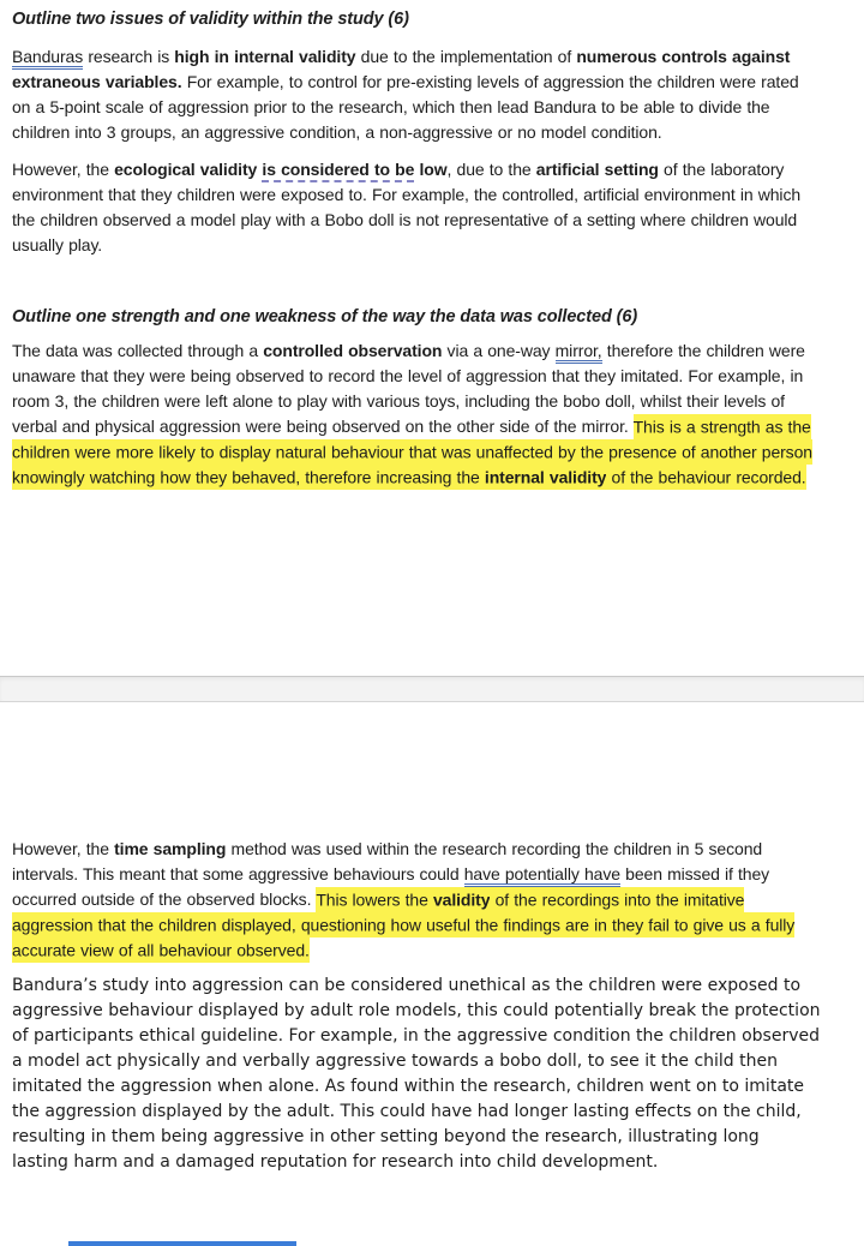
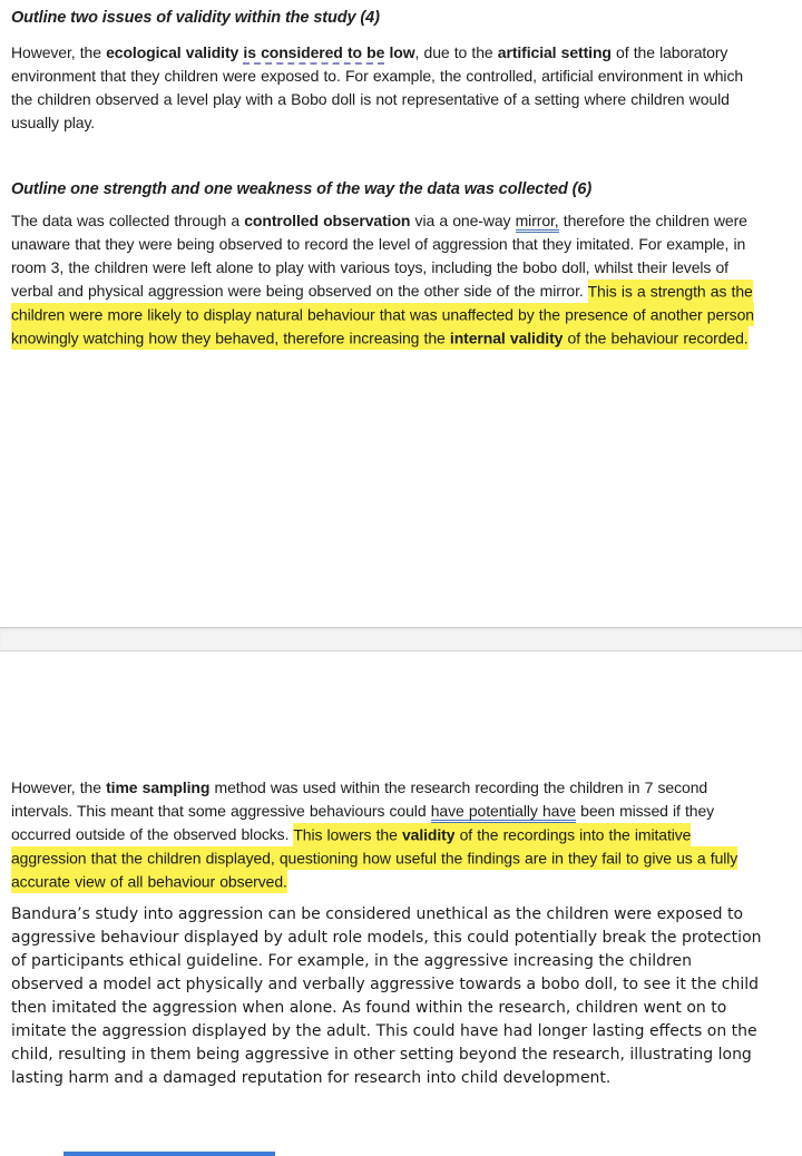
- Outline two issues of validity within the study (6)
+ Outline two issues of validity within the study (4)
- Banduras research is high in internal validity due to the implementation of numerous controls against extraneous variables. For example, to control for pre-existing levels of aggression the children were rated on a 5-point scale of aggression prior to the research, which then lead Bandura to be able to divide the children into 3 groups, an aggressive condition, a non-aggressive or no model condition.
- However, the ecological validity is considered to be low, due to the artificial setting of the laboratory environment that they children were exposed to. For example, the controlled, artificial environment in which the children observed a model play with a Bobo doll is not representative of a setting where children would usually play.
+ However, the ecological validity is considered to be low, due to the artificial setting of the laboratory environment that they children were exposed to. For example, the controlled, artificial environment in which the children observed a level play with a Bobo doll is not representative of a setting where children would usually play.
  Outline one strength and one weakness of the way the data was collected (6)
  The data was collected through a controlled observation via a one-way mirror, therefore the children were unaware that they were being observed to record the level of aggression that they imitated. For example, in room 3, the children were left alone to play with various toys, including the bobo doll, whilst their levels of verbal and physical aggression were being observed on the other side of the mirror. This is a strength as the children were more likely to display natural behaviour that was unaffected by the presence of another person knowingly watching how they behaved, therefore increasing the internal validity of the behaviour recorded.
- However, the time sampling method was used within the research recording the children in 5 second intervals. This meant that some aggressive behaviours could have potentially have been missed if they occurred outside of the observed blocks. This lowers the validity of the recordings into the imitative aggression that the children displayed, questioning how useful the findings are in they fail to give us a fully accurate view of all behaviour observed.
+ However, the time sampling method was used within the research recording the children in 7 second intervals. This meant that some aggressive behaviours could have potentially have been missed if they occurred outside of the observed blocks. This lowers the validity of the recordings into the imitative aggression that the children displayed, questioning how useful the findings are in they fail to give us a fully accurate view of all behaviour observed.
- Bandura’s study into aggression can be considered unethical as the children were exposed to aggressive behaviour displayed by adult role models, this could potentially break the protection of participants ethical guideline. For example, in the aggressive condition the children observed a model act physically and verbally aggressive towards a bobo doll, to see it the child then imitated the aggression when alone. As found within the research, children went on to imitate the aggression displayed by the adult. This could have had longer lasting effects on the child, resulting in them being aggressive in other setting beyond the research, illustrating long lasting harm and a damaged reputation for research into child development.
+ Bandura’s study into aggression can be considered unethical as the children were exposed to aggressive behaviour displayed by adult role models, this could potentially break the protection of participants ethical guideline. For example, in the aggressive increasing the children observed a model act physically and verbally aggressive towards a bobo doll, to see it the child then imitated the aggression when alone. As found within the research, children went on to imitate the aggression displayed by the adult. This could have had longer lasting effects on the child, resulting in them being aggressive in other setting beyond the research, illustrating long lasting harm and a damaged reputation for research into child development.
